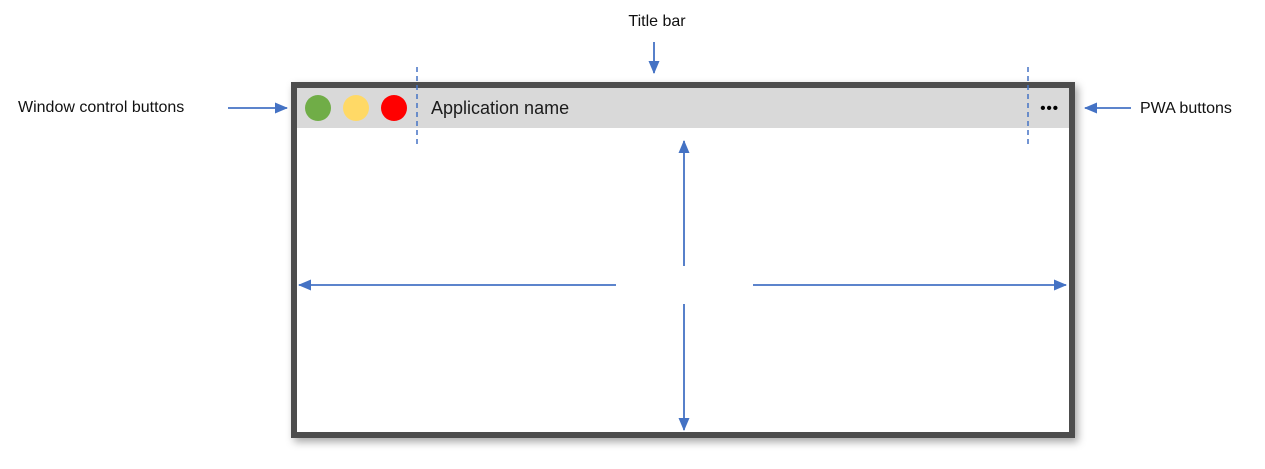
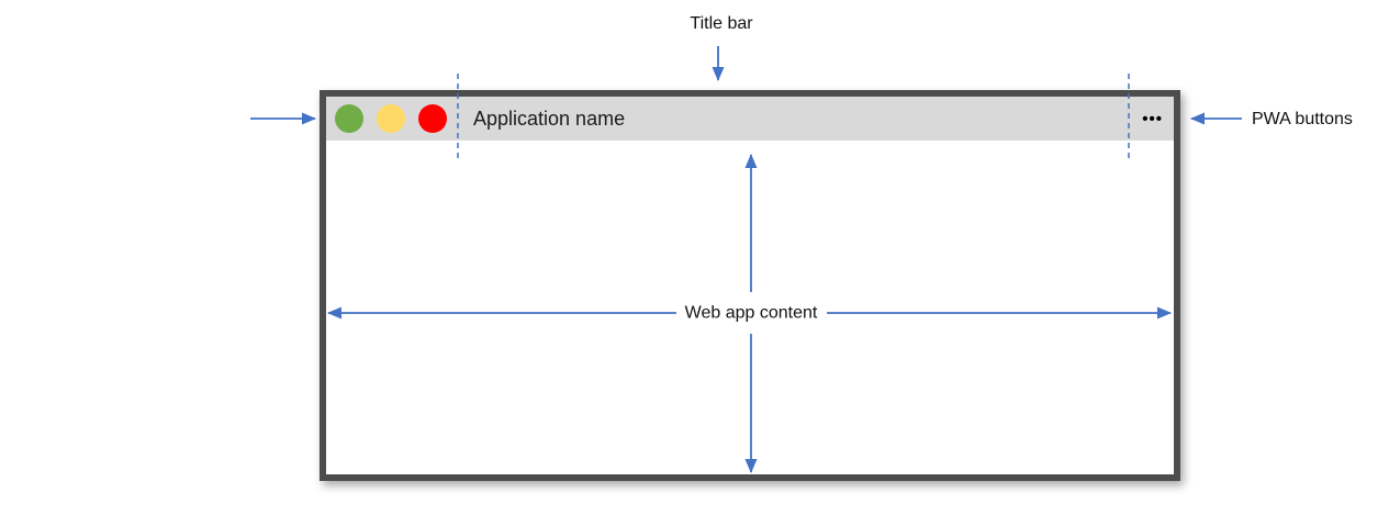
  Title bar
- Window control buttons
  PWA buttons
+ Web app content
  Application name
  •••
